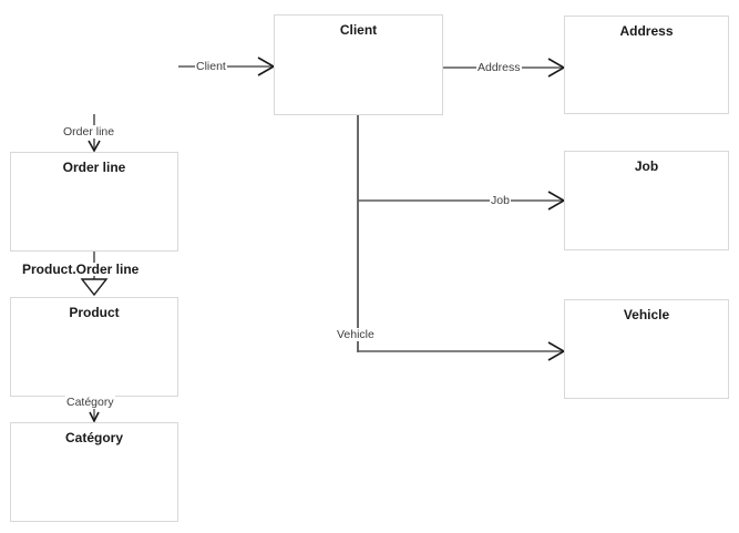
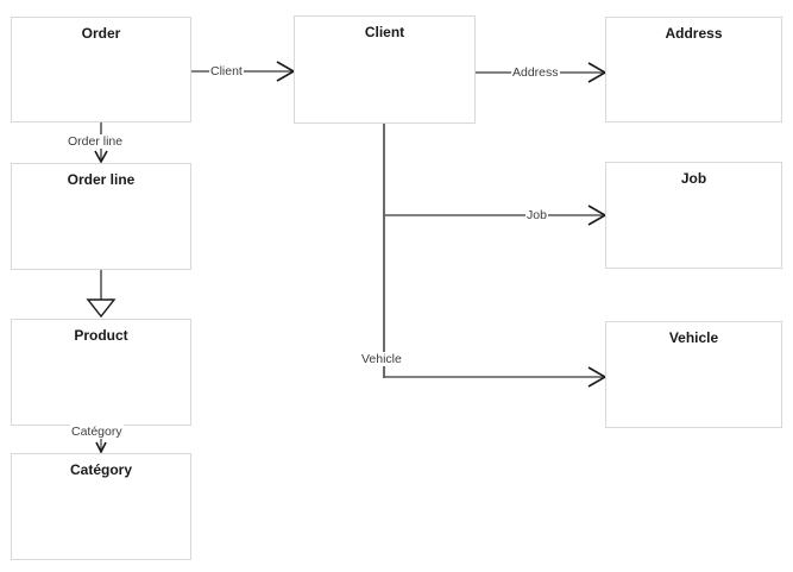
+ Order
  Order line
  Product
  Catégory
  Client
  Address
  Job
  Vehicle
  Client
  Order line
- Product.Order line
  Catégory
  Address
  Job
  Vehicle
